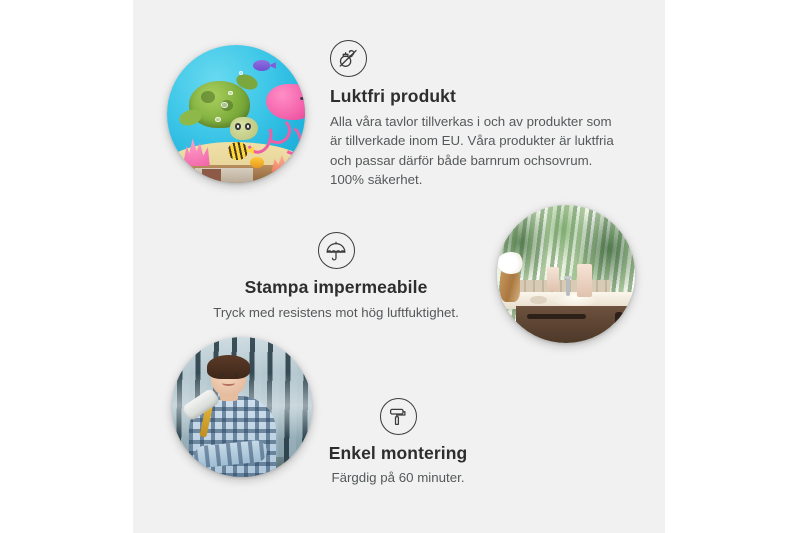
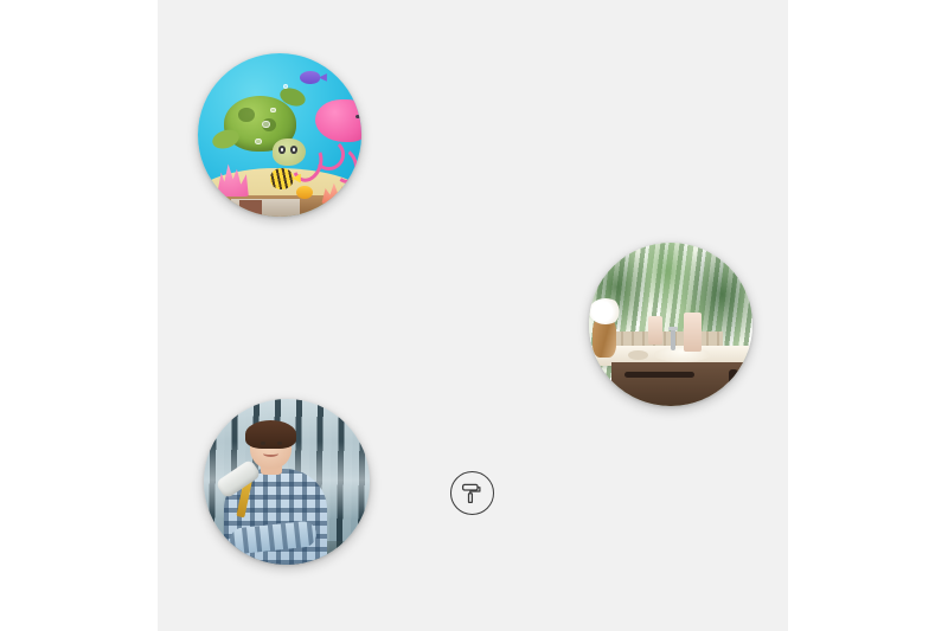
- Luktfri produkt
- Alla våra tavlor tillverkas i och av produkter som är tillverkade inom EU. Våra produkter är luktfria och passar därför både barnrum ochsovrum. 100% säkerhet.
- Stampa impermeabile
- Tryck med resistens mot hög luftfuktighet.
- Enkel montering
- Färgdig på 60 minuter.
